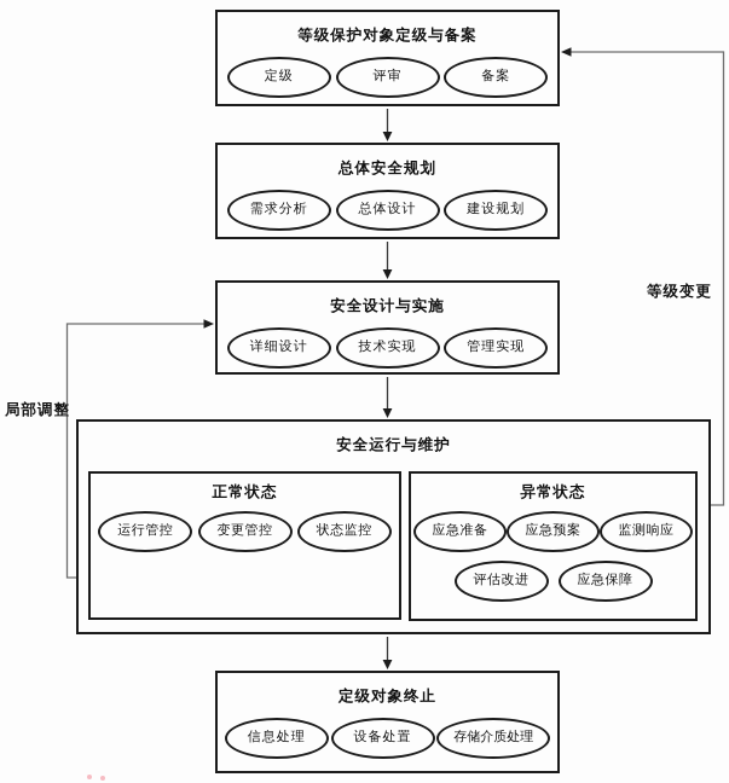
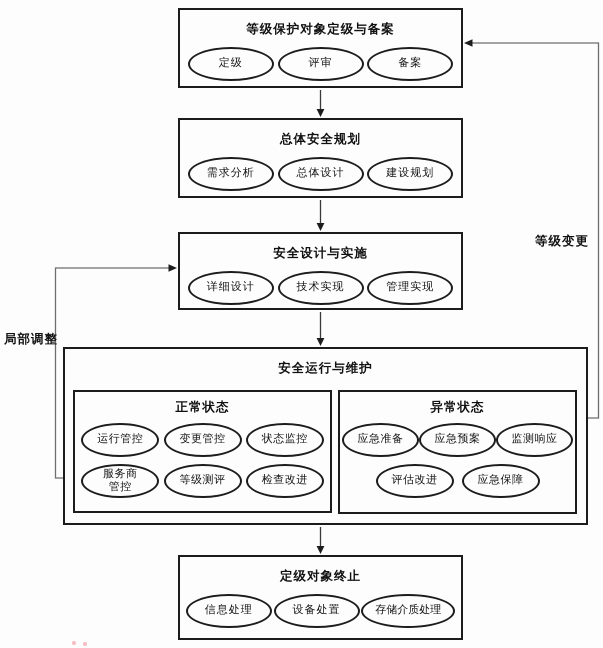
  等级保护对象定级与备案
  定级
  评审
  备案
  总体安全规划
  需求分析
  总体设计
  建设规划
  安全设计与实施
  详细设计
  技术实现
  管理实现
  安全运行与维护
  正常状态
  运行管控
  变更管控
  状态监控
+ 服务商
+ 管控
+ 等级测评
+ 检查改进
  异常状态
  应急准备
  应急预案
  监测响应
  评估改进
  应急保障
  定级对象终止
  信息处理
  设备处置
  存储介质处理
  等级变更
  局部调整
